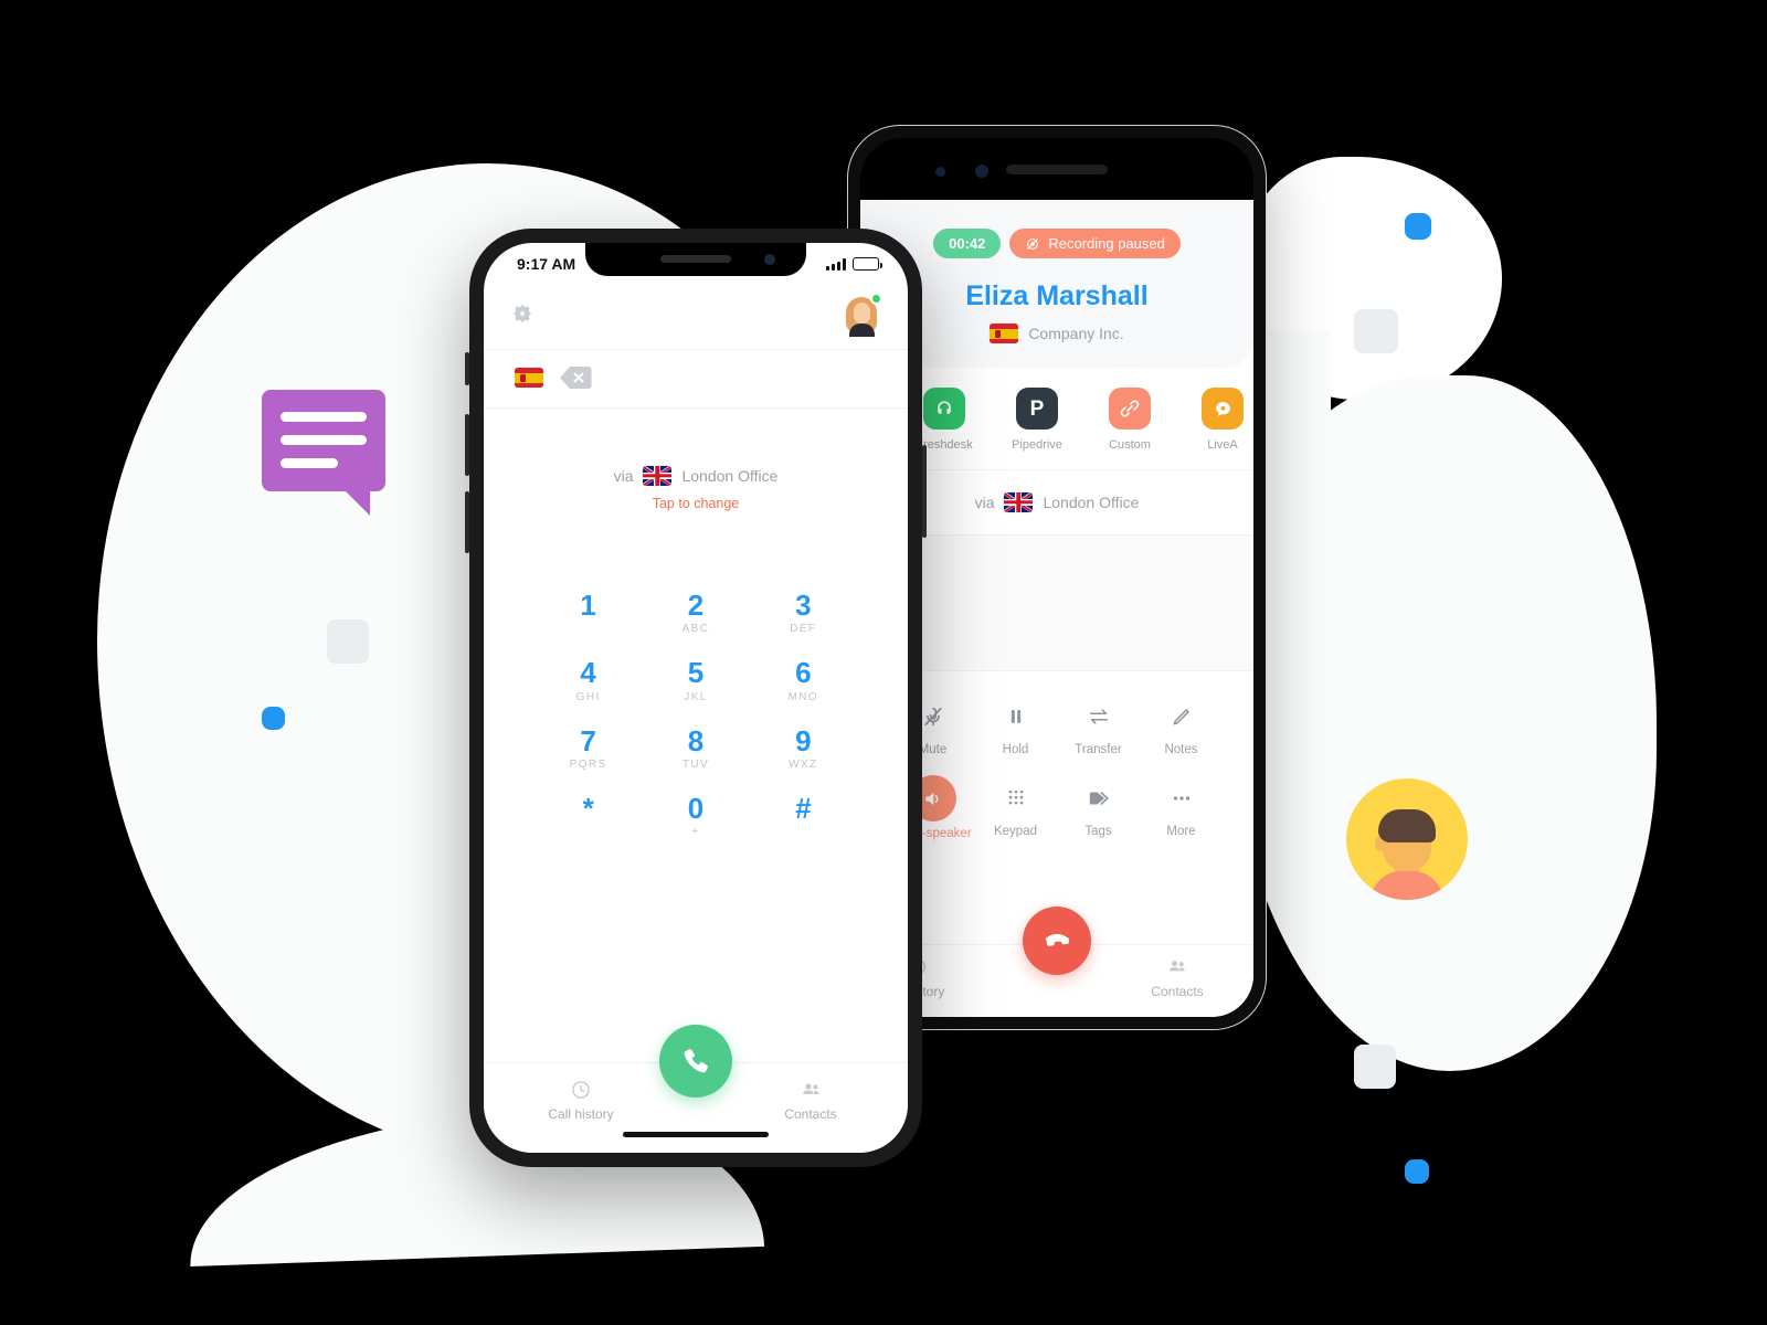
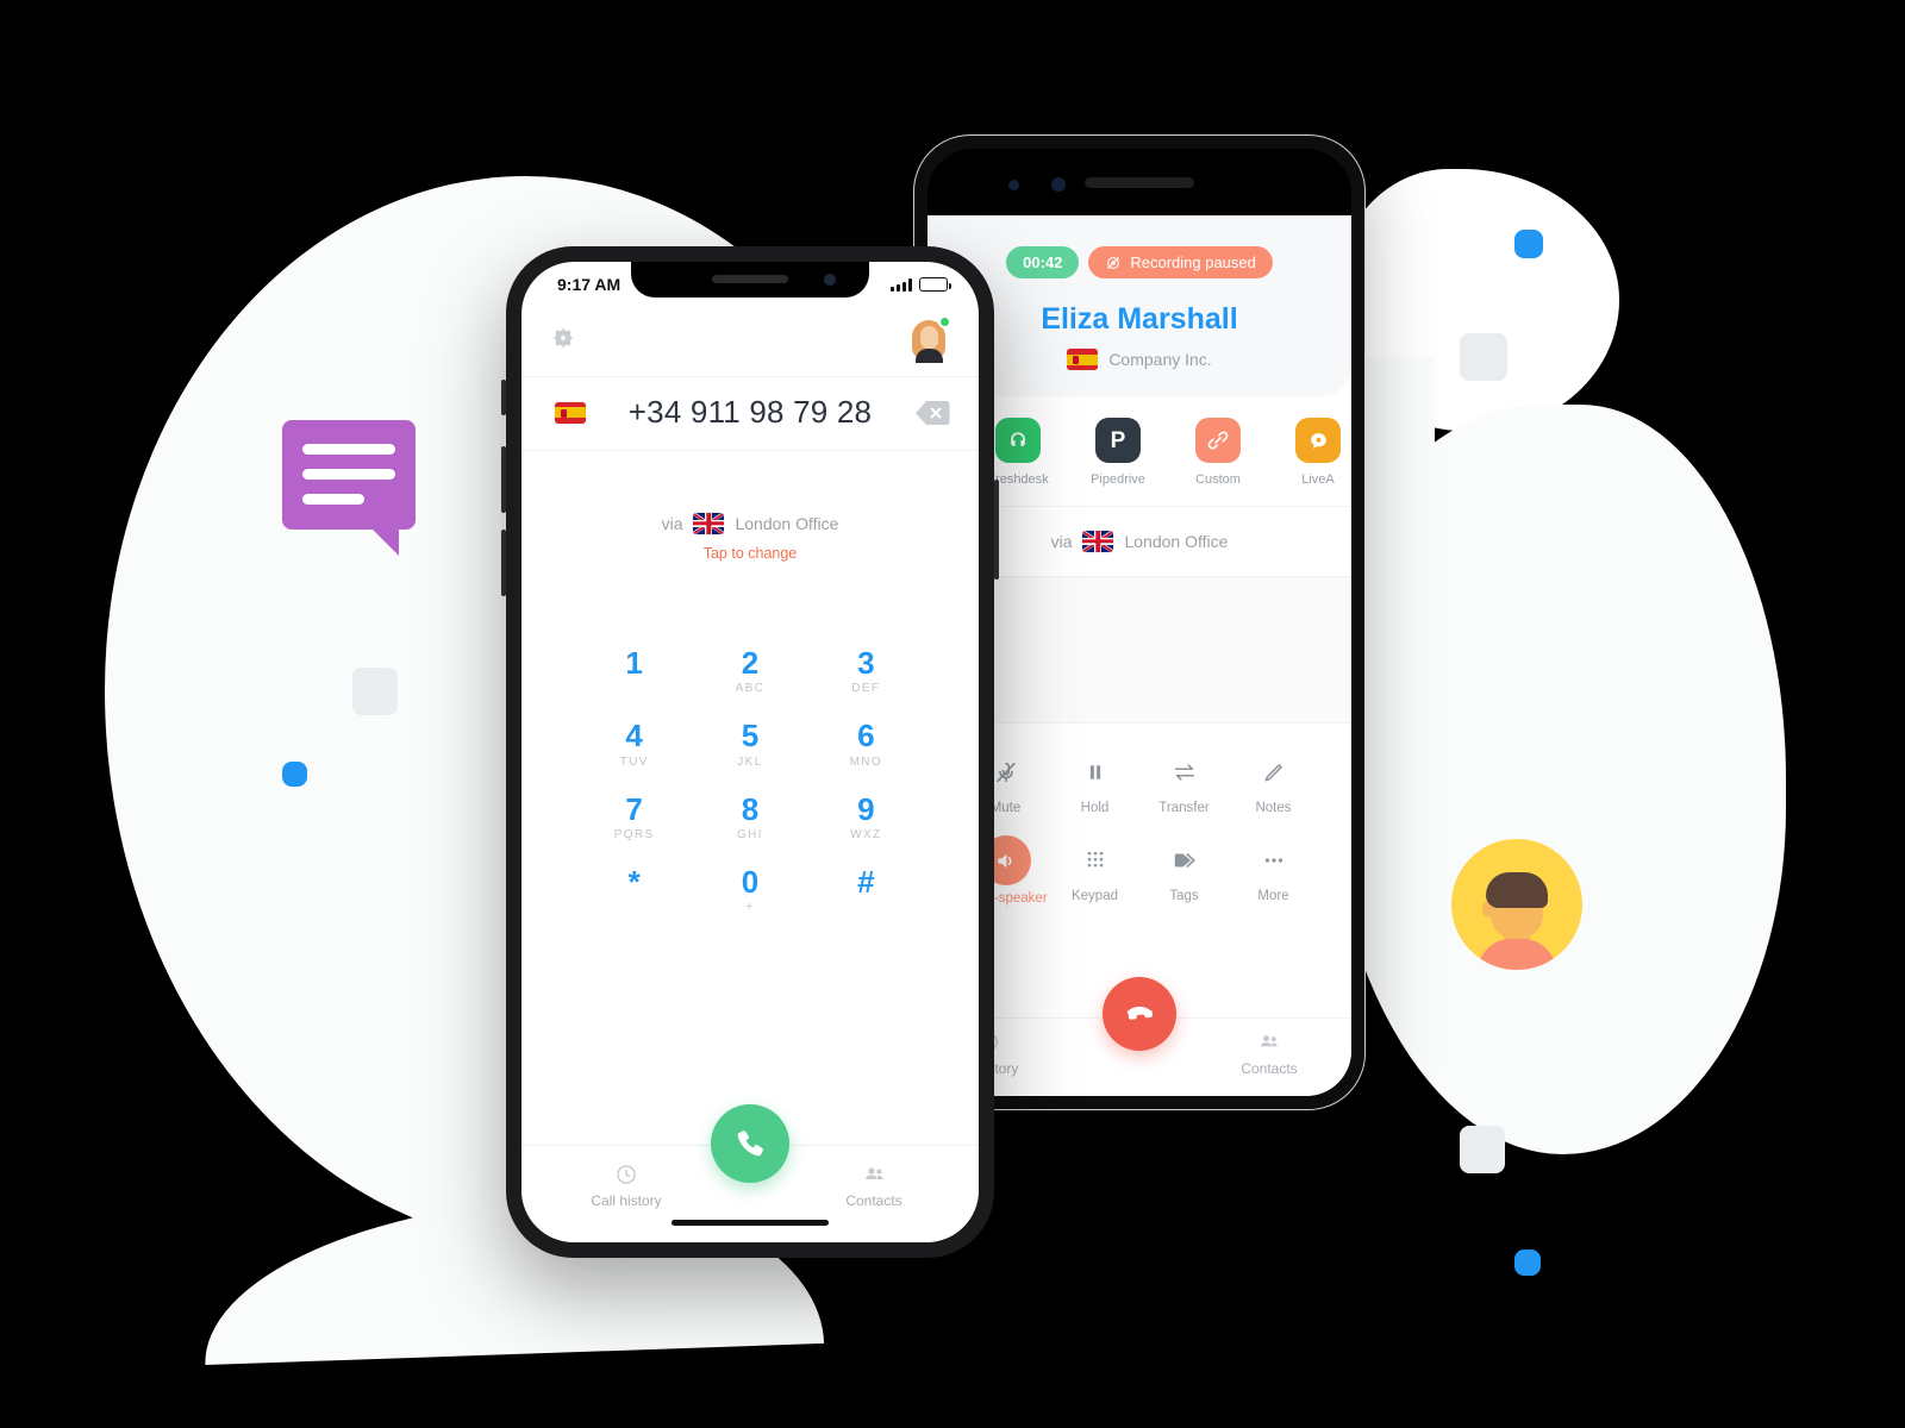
  00:42
  Recording paused
  Eliza Marshall
  Company Inc.
  eshdesk
  P
  Pipedrive
  Custom
  LiveA
  via
  London Office
  Mute
  Hold
  Transfer
  Notes
  Keypad
  Tags
  More
  Contacts
  9:17 AM
+ +34 911 98 79 28
  via
  London Office
  Tap to change
  1
  2
  ABC
  3
  DEF
  4
- GHI
+ TUV
  5
  JKL
  6
  MNO
  7
  PQRS
  8
- TUV
+ GHI
  9
  WXZ
  *
  0
  +
  #
  Call history
  Contacts
